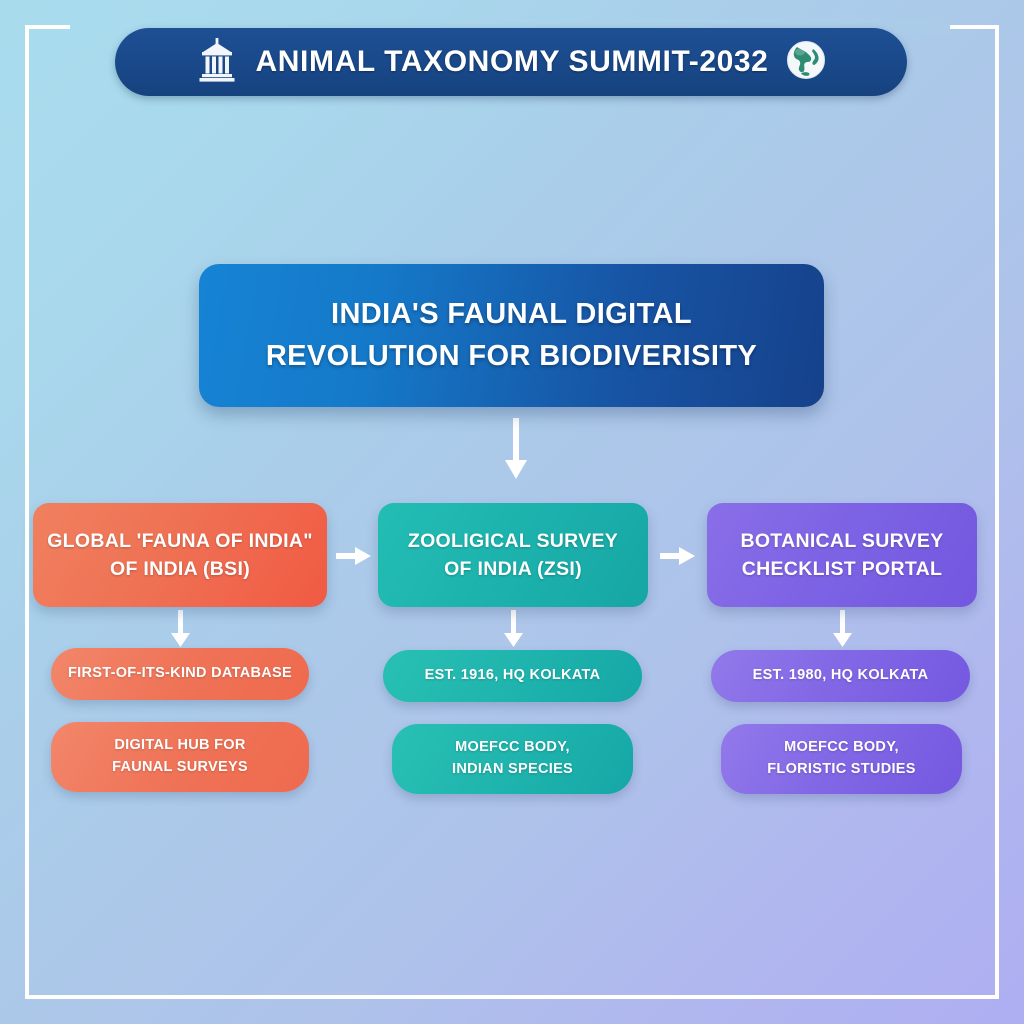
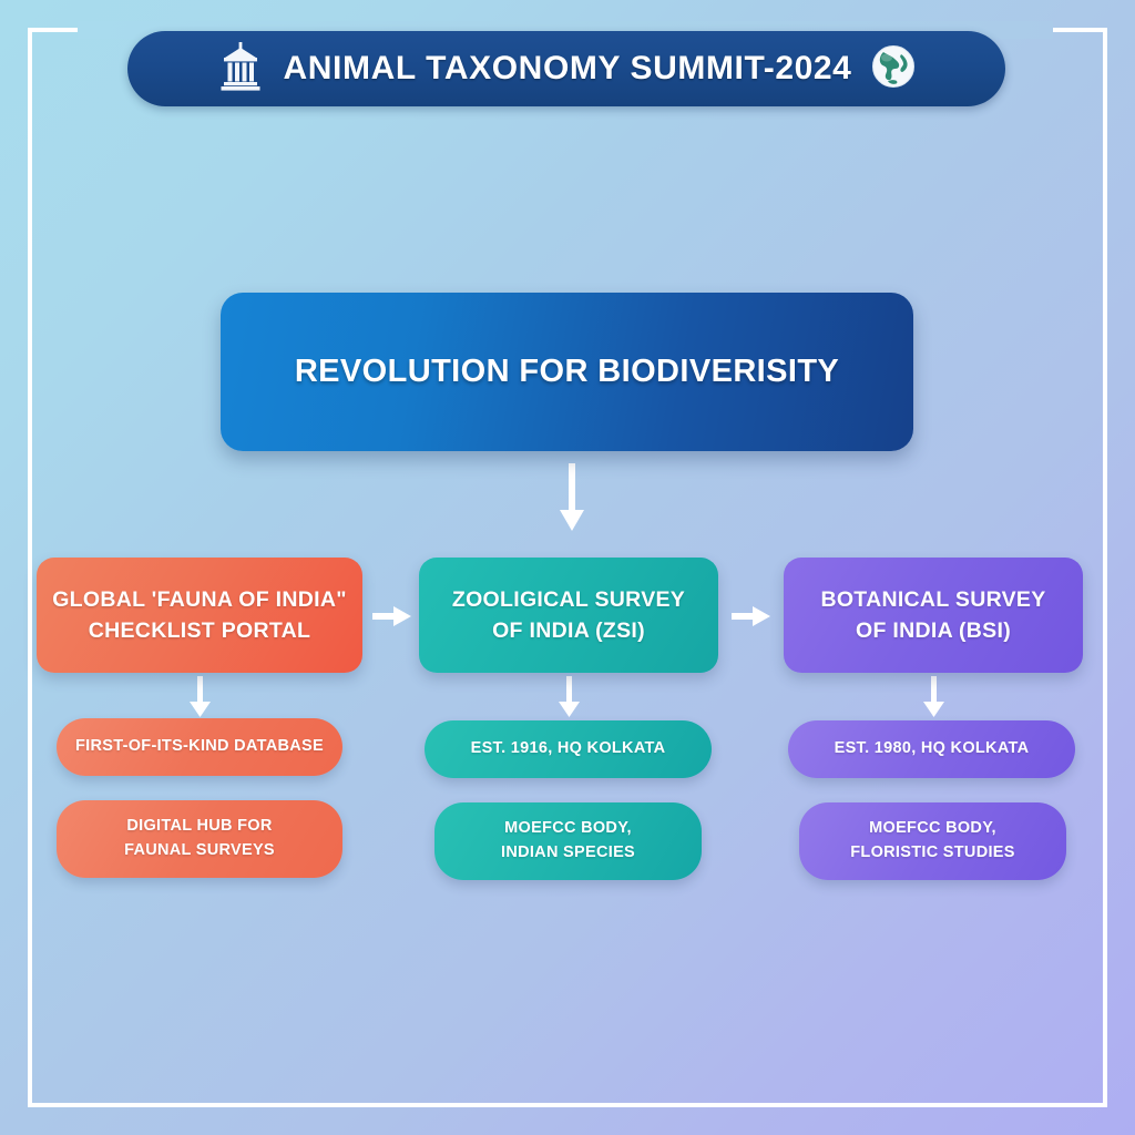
- ANIMAL TAXONOMY SUMMIT-2032
+ ANIMAL TAXONOMY SUMMIT-2024
- INDIA'S FAUNAL DIGITAL
  REVOLUTION FOR BIODIVERISITY
  GLOBAL 'FAUNA OF INDIA"
- OF INDIA (BSI)
+ CHECKLIST PORTAL
  FIRST-OF-ITS-KIND DATABASE
  DIGITAL HUB FOR
  FAUNAL SURVEYS
  ZOOLIGICAL SURVEY
  OF INDIA (ZSI)
  EST. 1916, HQ KOLKATA
  MOEFCC BODY,
  INDIAN SPECIES
  BOTANICAL SURVEY
- CHECKLIST PORTAL
+ OF INDIA (BSI)
  EST. 1980, HQ KOLKATA
  MOEFCC BODY,
  FLORISTIC STUDIES
